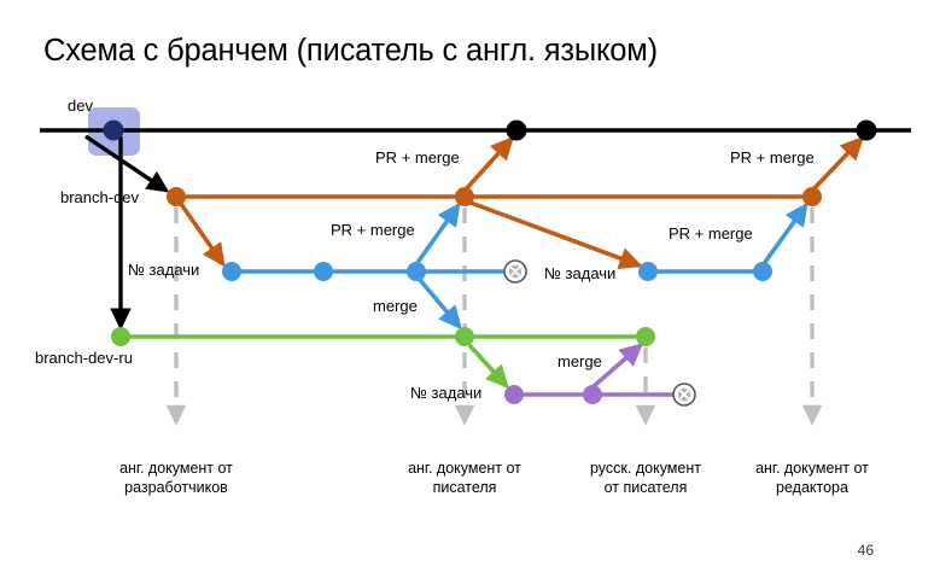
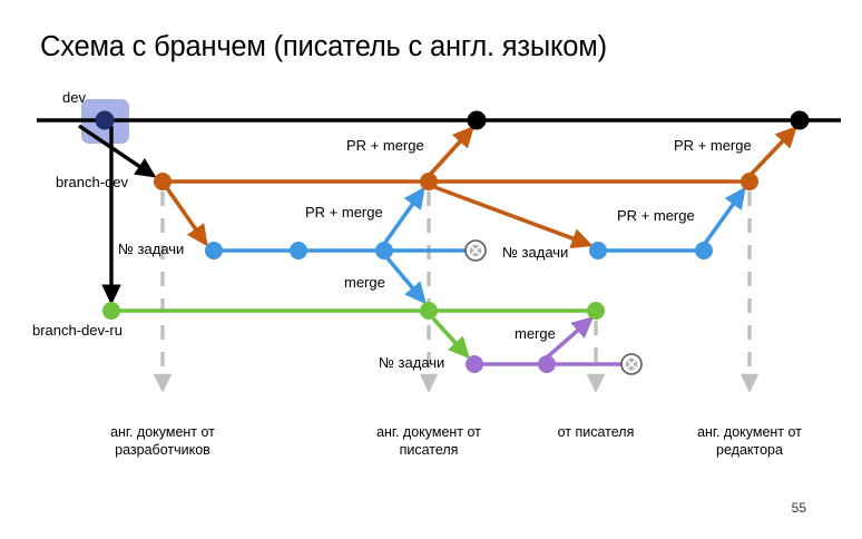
  Схема с бранчем (писатель с англ. языком)
  dev
  branch-dev
  branch-dev-ru
  № задачи
  № задачи
  № задачи
  PR + merge
  PR + merge
  PR + merge
  PR + merge
  merge
  merge
  анг. документ от
  разработчиков
  анг. документ от
  писателя
- русск. документ
  от писателя
  анг. документ от
  редактора
- 46
+ 55
